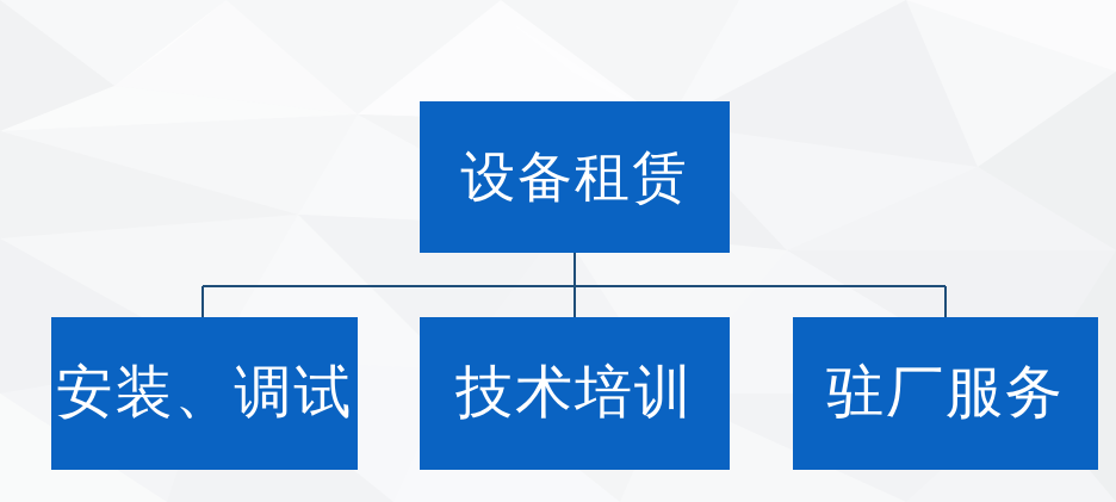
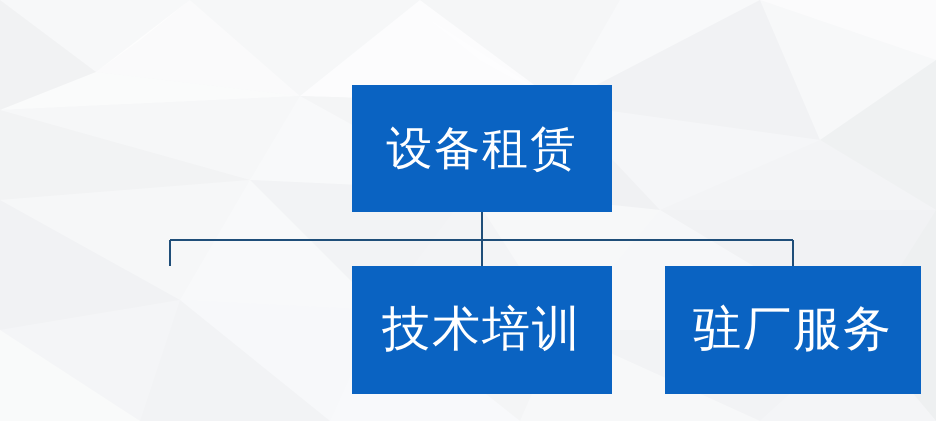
  设备租赁
- 安装、调试
  技术培训
  驻厂服务
